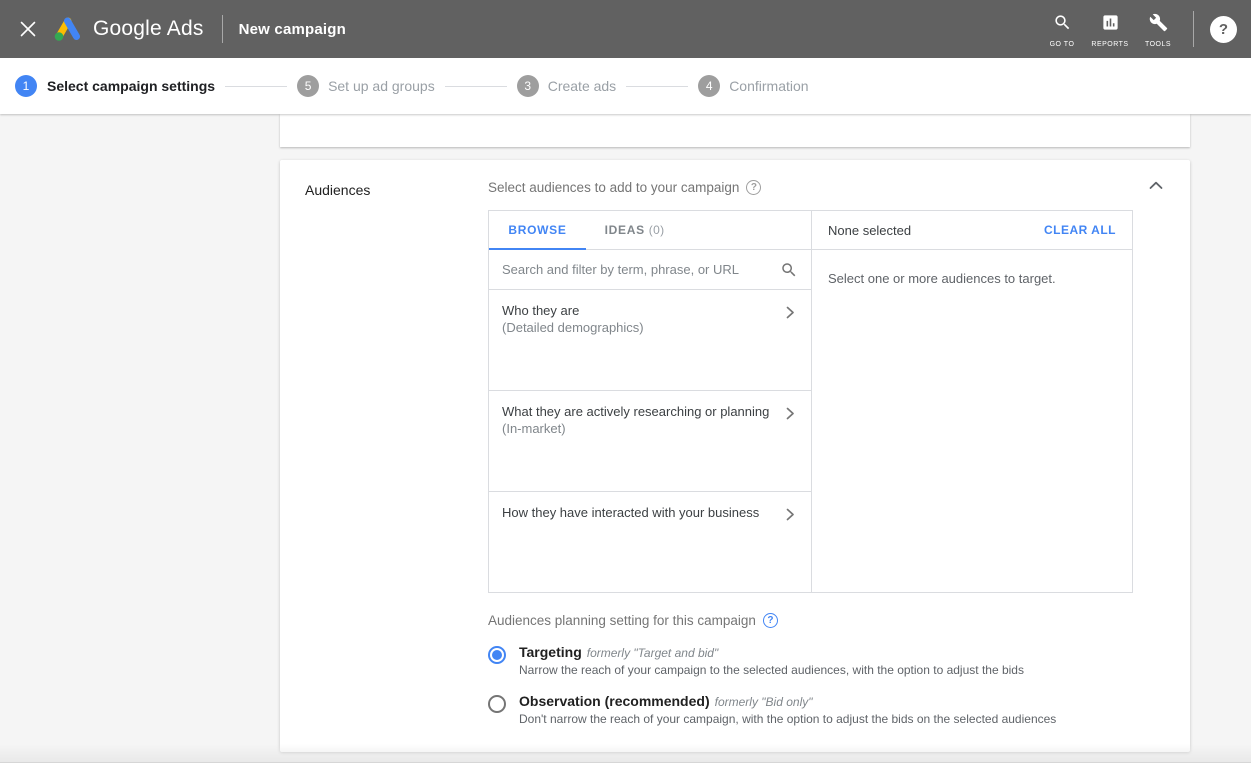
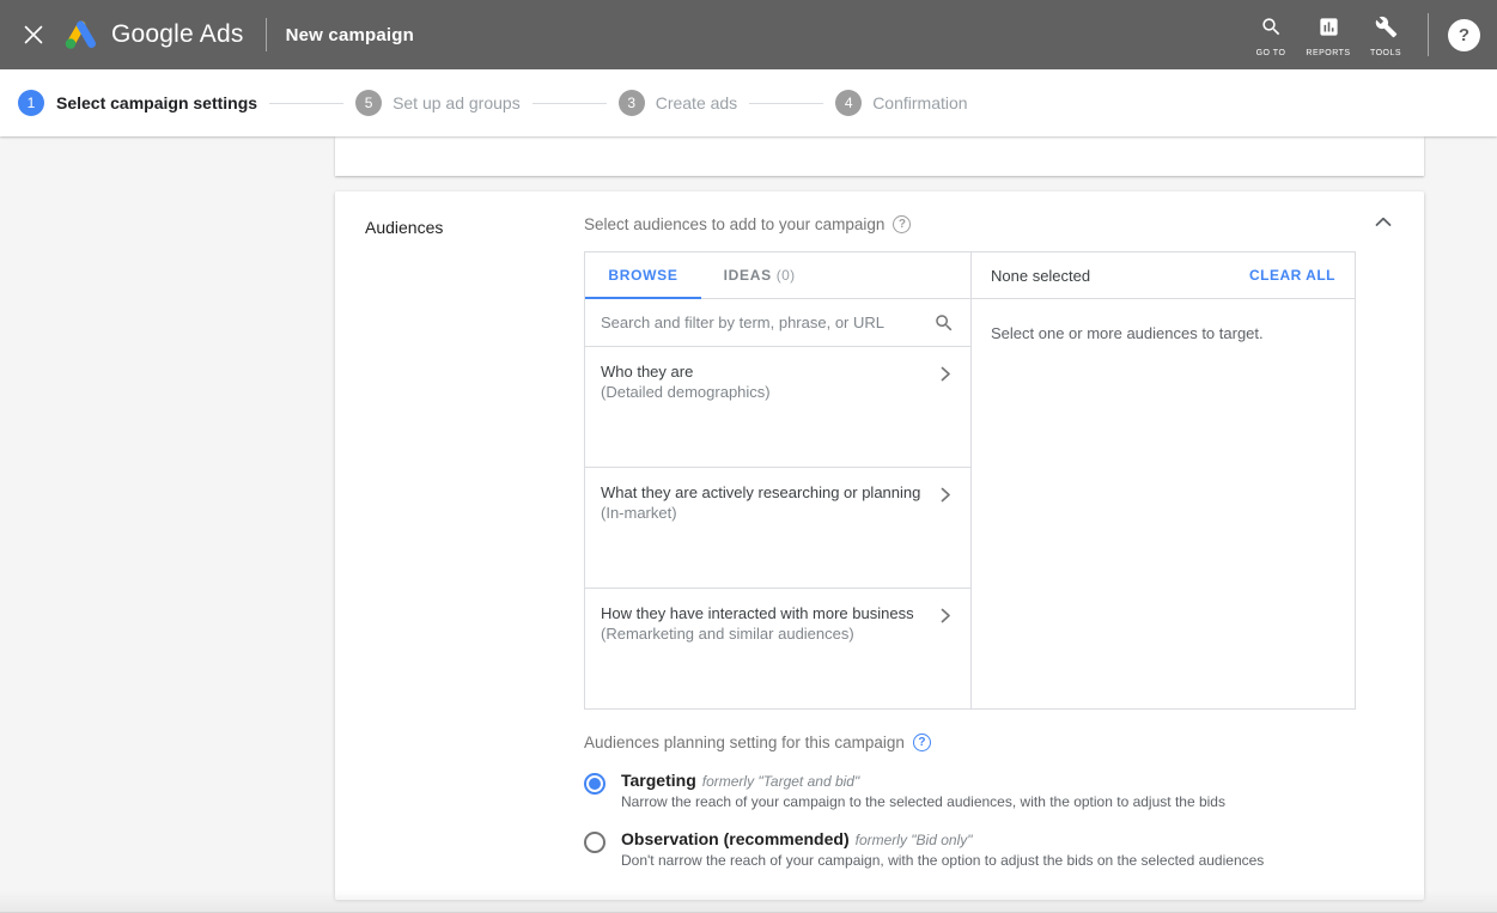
  Google Ads
  New campaign
  ?
  1
  Select campaign settings
  5
  Set up ad groups
  3
  Create ads
  4
  Confirmation
  Audiences
  Select audiences to add to your campaign
  ?
  BROWSE
  IDEAS
  (0)
  Search and filter by term, phrase, or URL
  Who they are
  (Detailed demographics)
  What they are actively researching or planning
  (In-market)
- How they have interacted with your business
+ How they have interacted with more business
+ (Remarketing and similar audiences)
  None selected
  CLEAR ALL
  Select one or more audiences to target.
  Audiences planning setting for this campaign
  ?
  Targeting formerly "Target and bid"
  Narrow the reach of your campaign to the selected audiences, with the option to adjust the bids
  Observation (recommended) formerly "Bid only"
  Don't narrow the reach of your campaign, with the option to adjust the bids on the selected audiences
